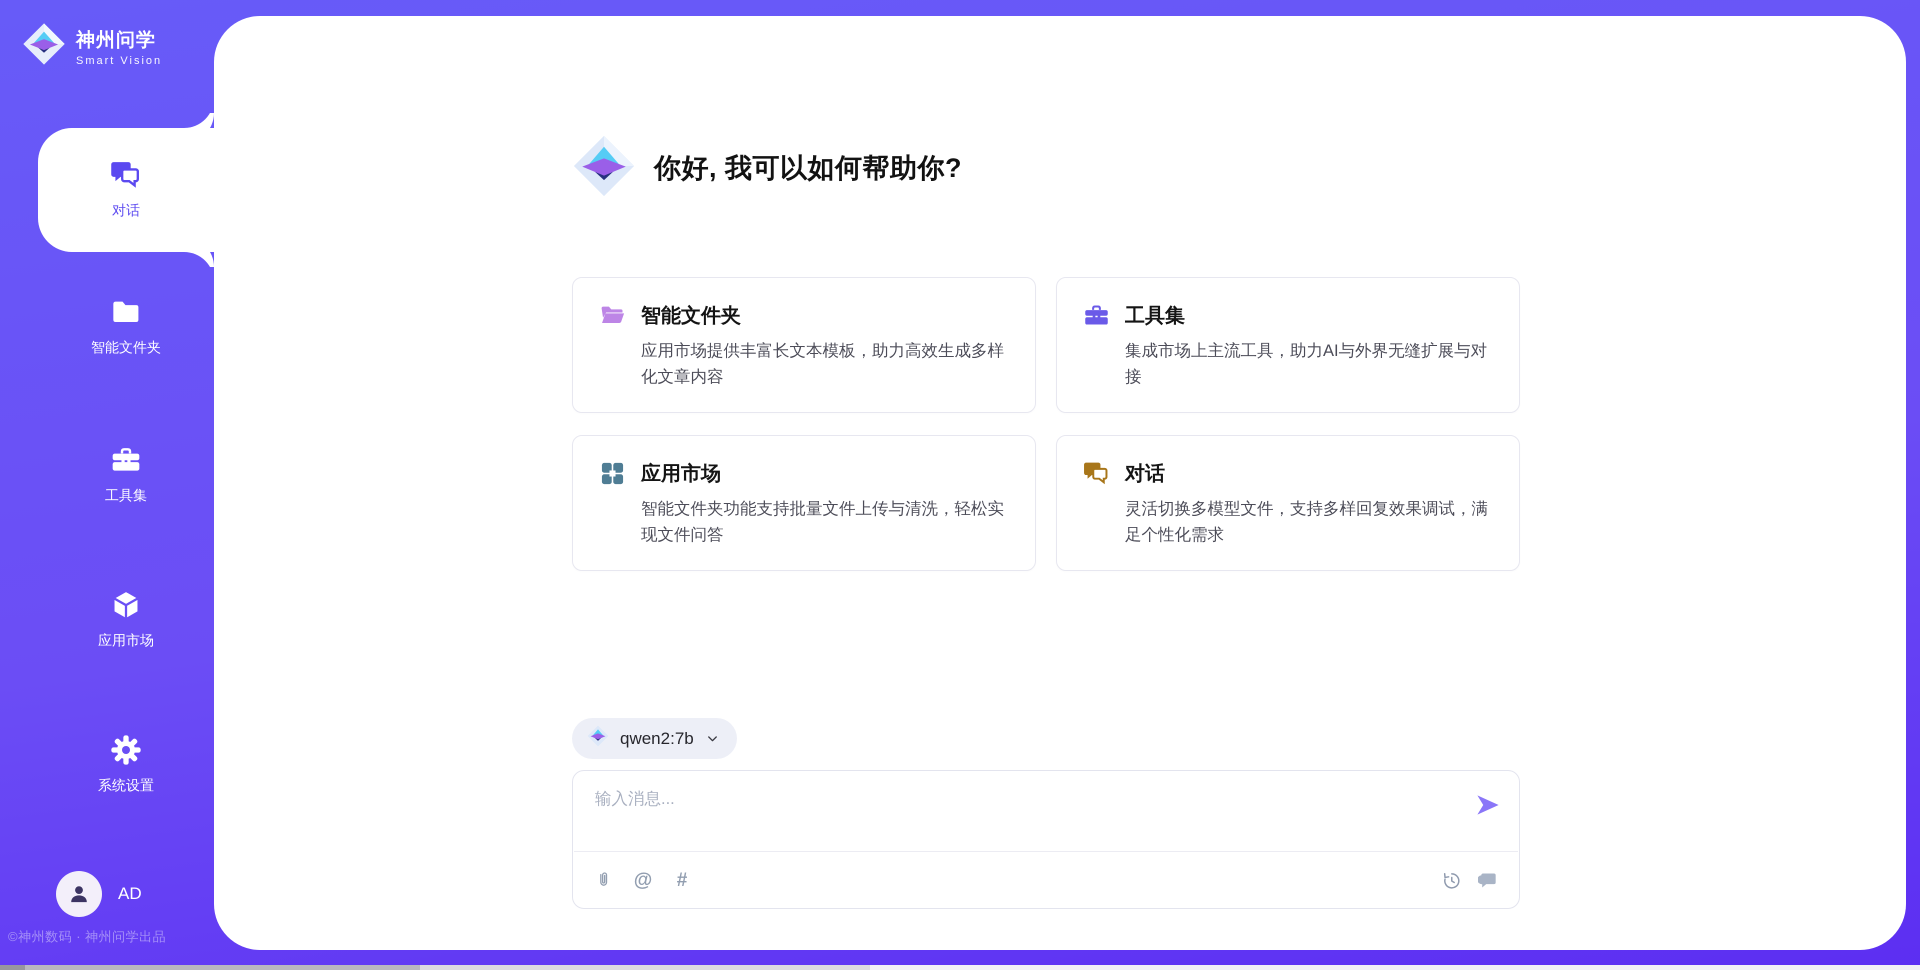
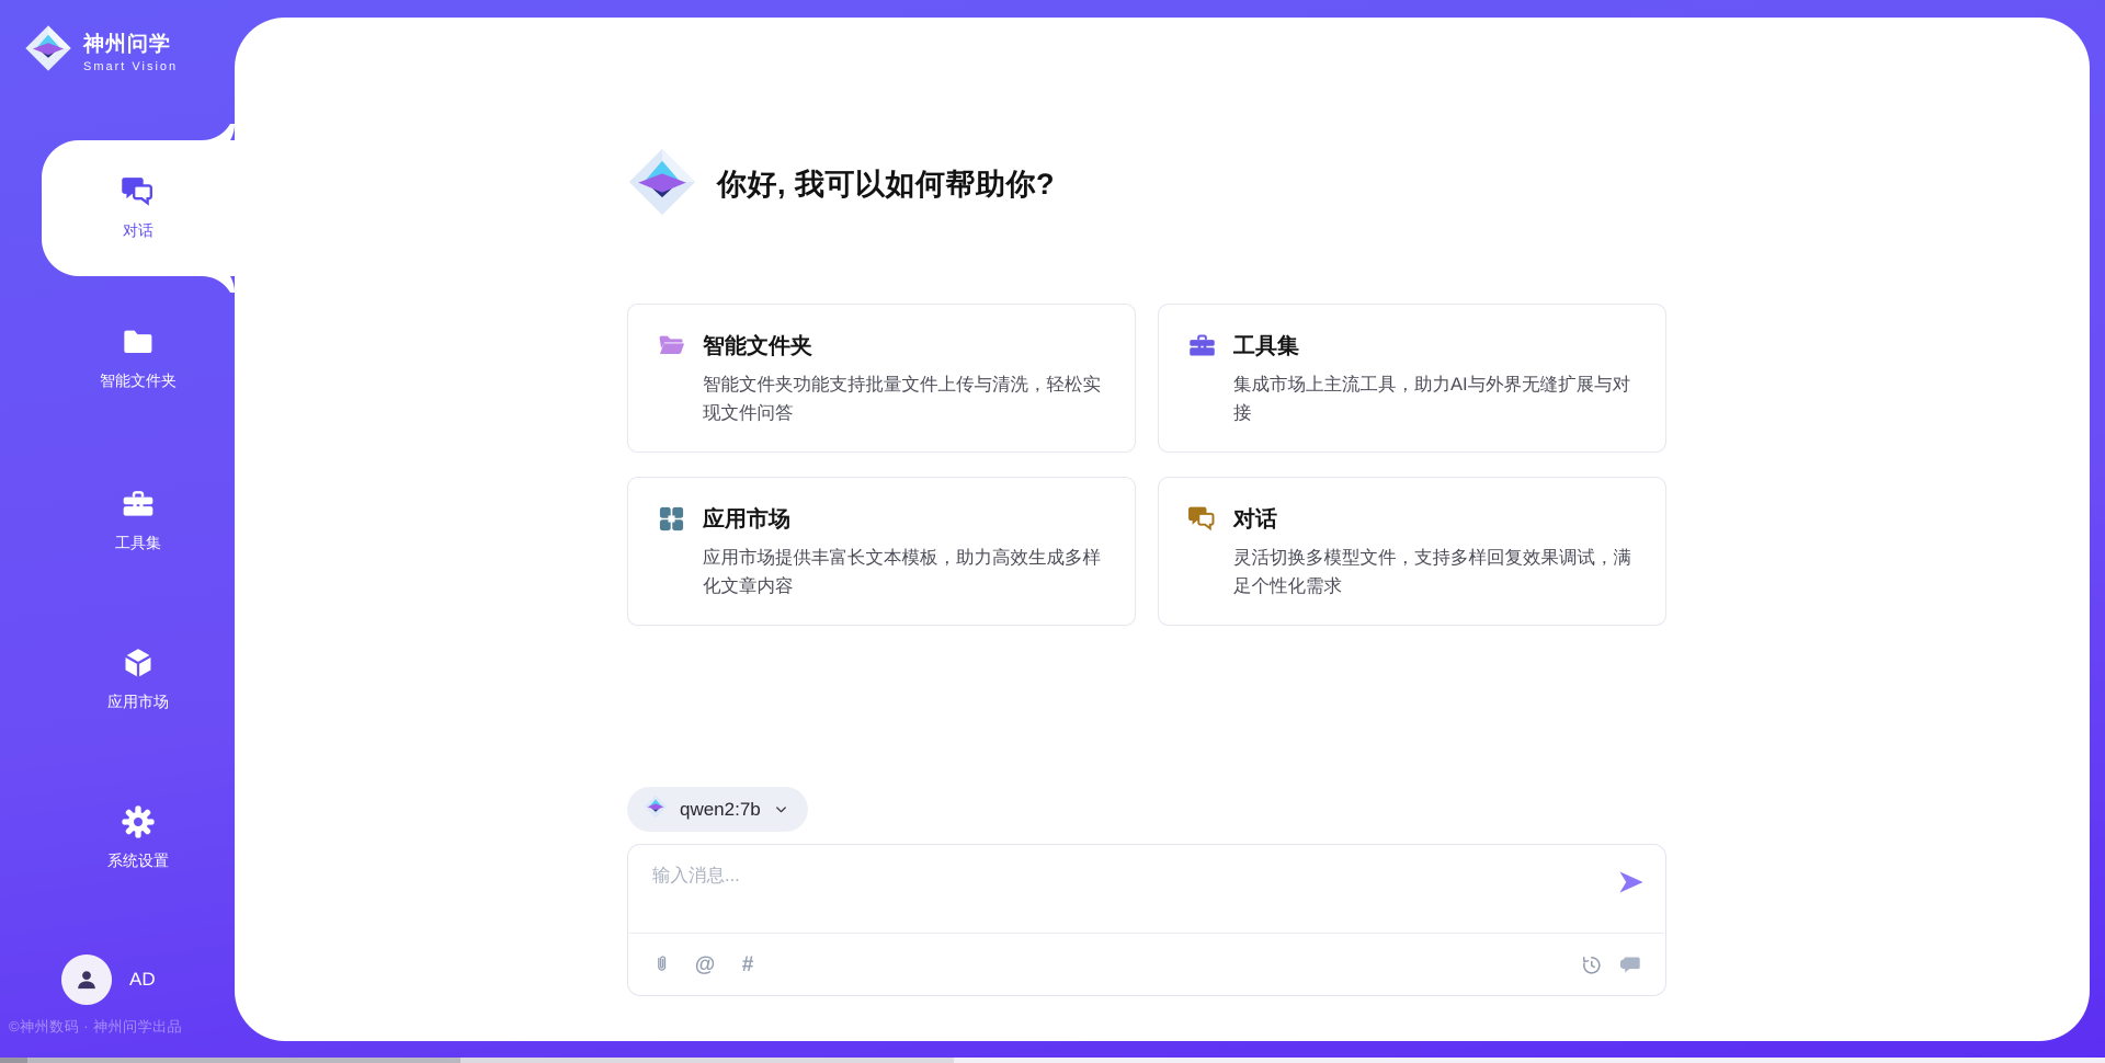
  神州问学
  Smart Vision
  对话
  智能文件夹
  工具集
  应用市场
  系统设置
  AD
  ©神州数码 · 神州问学出品
  你好, 我可以如何帮助你?
  智能文件夹
- 应用市场提供丰富长文本模板，助力高效生成多样化文章内容
+ 智能文件夹功能支持批量文件上传与清洗，轻松实现文件问答
  工具集
  集成市场上主流工具，助力AI与外界无缝扩展与对接
  应用市场
- 智能文件夹功能支持批量文件上传与清洗，轻松实现文件问答
+ 应用市场提供丰富长文本模板，助力高效生成多样化文章内容
  对话
  灵活切换多模型文件，支持多样回复效果调试，满足个性化需求
  qwen2:7b
  输入消息...
  @
  #
